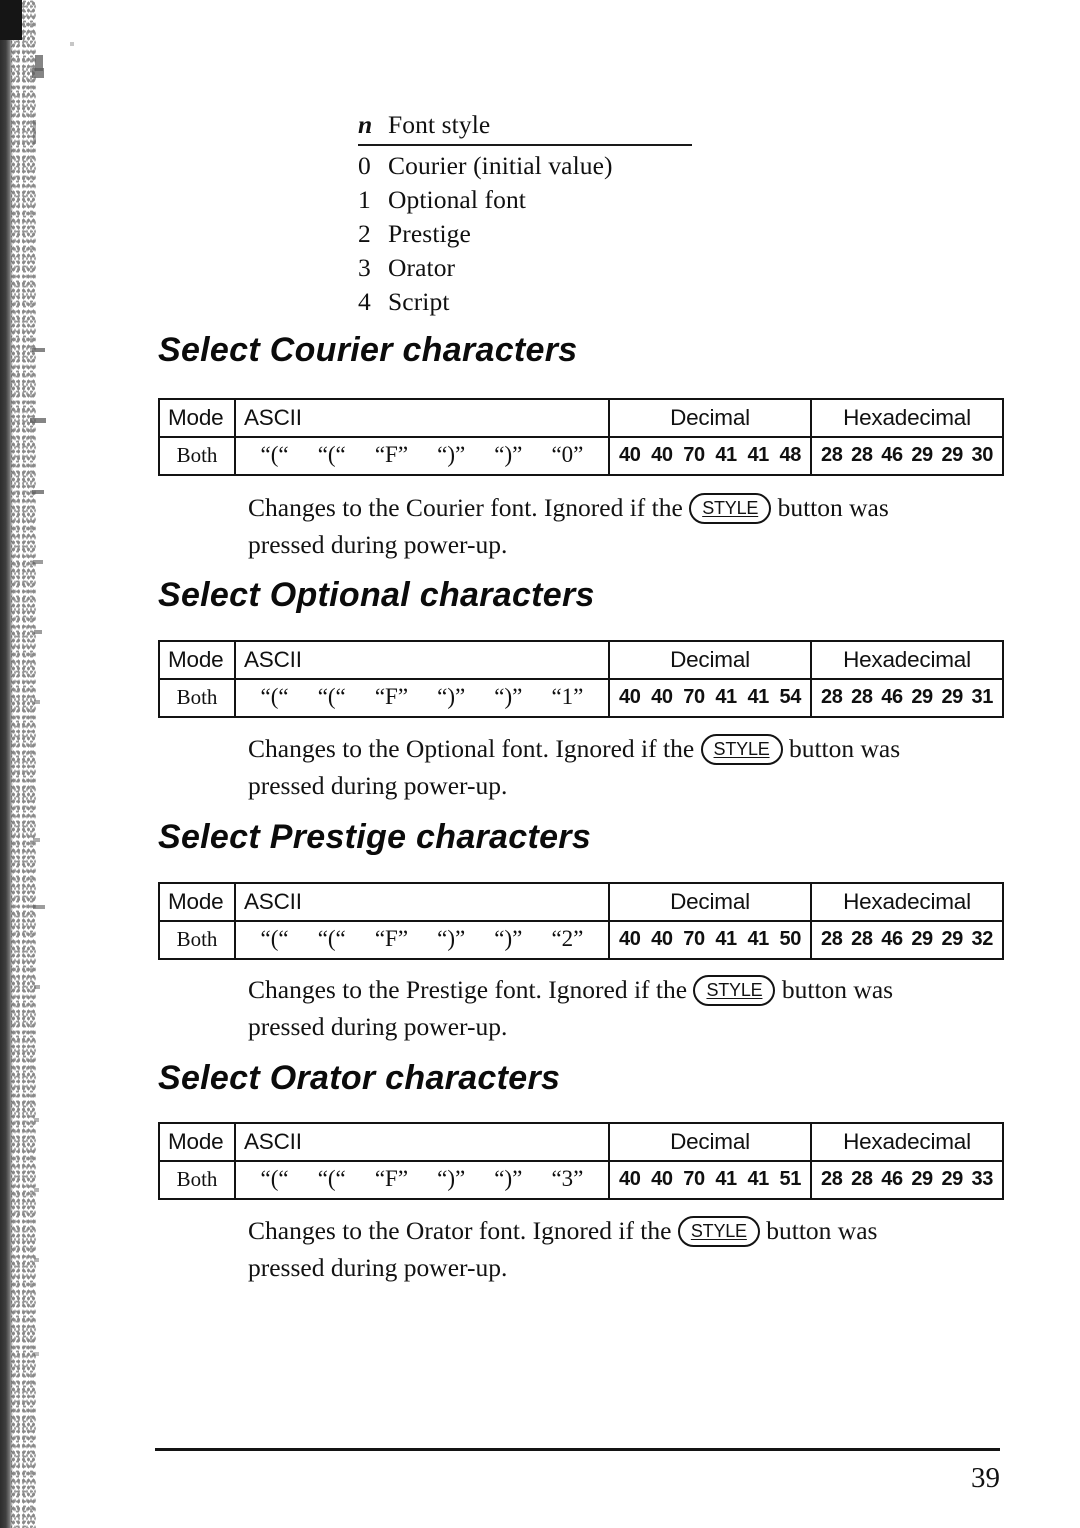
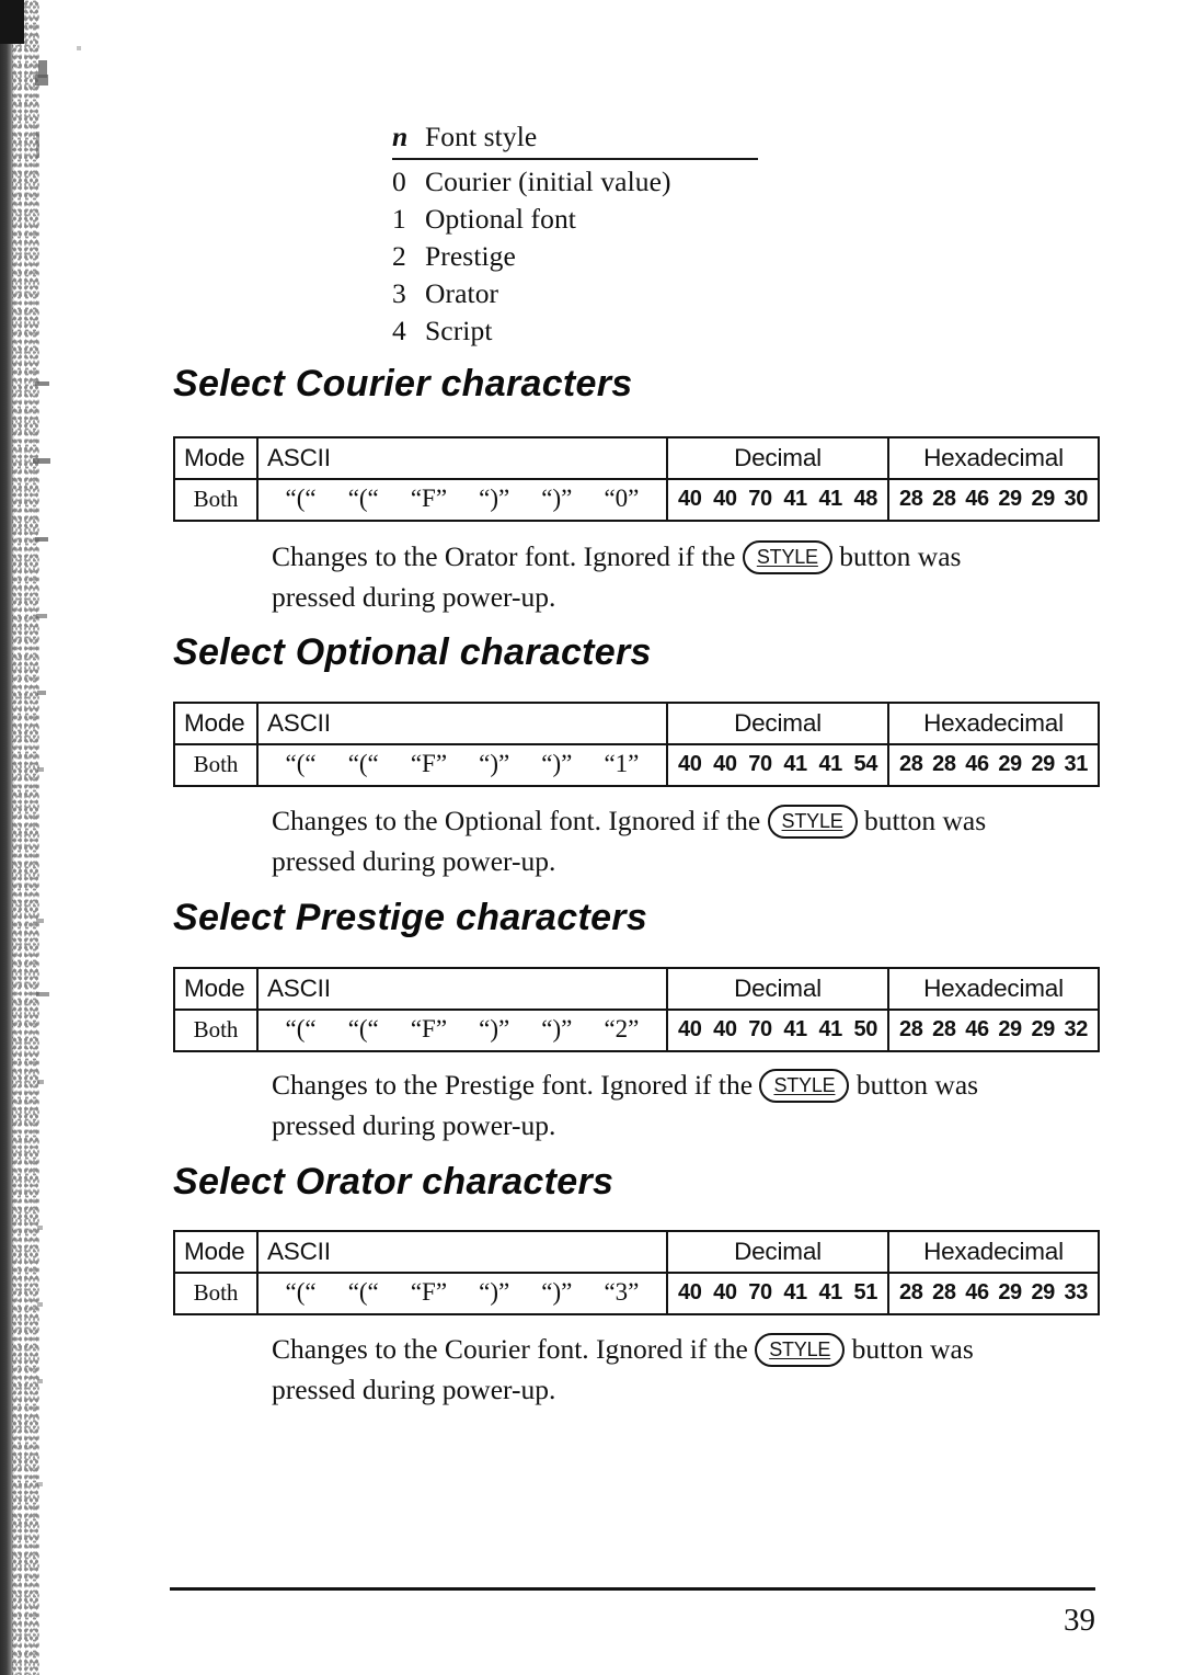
  n
  Font style
  0
  Courier (initial value)
  1
  Optional font
  2
  Prestige
  3
  Orator
  4
  Script
  Select Courier characters
  Mode	ASCII	Decimal	Hexadecimal
  Both	“(“ “(“ “F” “)” “)” “0”	40 40 70 41 41 48	28 28 46 29 29 30
- Changes to the Courier font. Ignored if the STYLE button was
+ Changes to the Orator font. Ignored if the STYLE button was
  pressed during power-up.
  Select Optional characters
  Mode	ASCII	Decimal	Hexadecimal
  Both	“(“ “(“ “F” “)” “)” “1”	40 40 70 41 41 54	28 28 46 29 29 31
  Changes to the Optional font. Ignored if the STYLE button was
  pressed during power-up.
  Select Prestige characters
  Mode	ASCII	Decimal	Hexadecimal
  Both	“(“ “(“ “F” “)” “)” “2”	40 40 70 41 41 50	28 28 46 29 29 32
  Changes to the Prestige font. Ignored if the STYLE button was
  pressed during power-up.
  Select Orator characters
  Mode	ASCII	Decimal	Hexadecimal
  Both	“(“ “(“ “F” “)” “)” “3”	40 40 70 41 41 51	28 28 46 29 29 33
- Changes to the Orator font. Ignored if the STYLE button was
+ Changes to the Courier font. Ignored if the STYLE button was
  pressed during power-up.
  39
